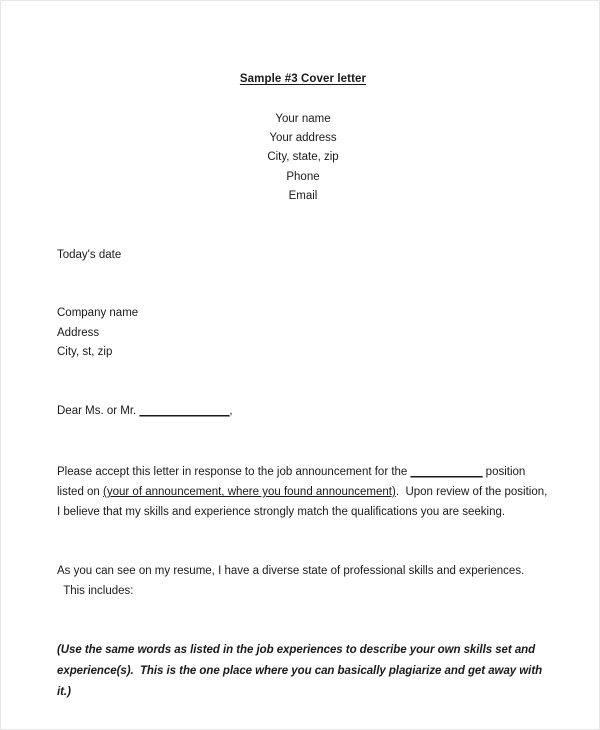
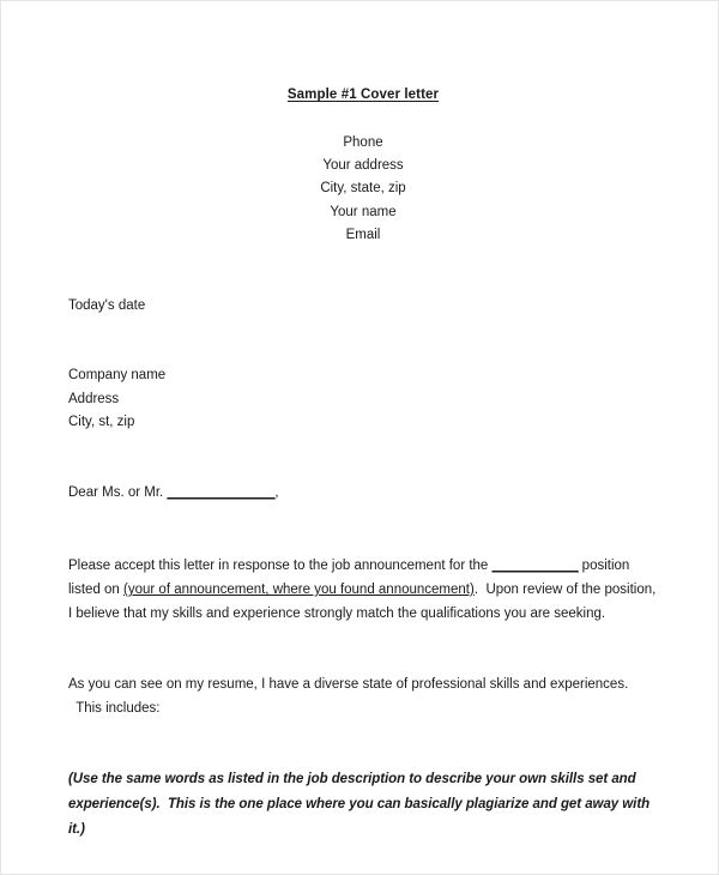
- Sample #3 Cover letter
+ Sample #1 Cover letter
- Your name
+ Phone
  Your address
  City, state, zip
- Phone
+ Your name
  Email
  Today's date
  Company name
  Address
  City, st, zip
  Dear Ms. or Mr. _______________,
  Please accept this letter in response to the job announcement for the ____________ position listed on (your of announcement, where you found announcement). Upon review of the position, I believe that my skills and experience strongly match the qualifications you are seeking.
  As you can see on my resume, I have a diverse state of professional skills and experiences. This includes:
- (Use the same words as listed in the job experiences to describe your own skills set and experience(s). This is the one place where you can basically plagiarize and get away with it.)
+ (Use the same words as listed in the job description to describe your own skills set and experience(s). This is the one place where you can basically plagiarize and get away with it.)
